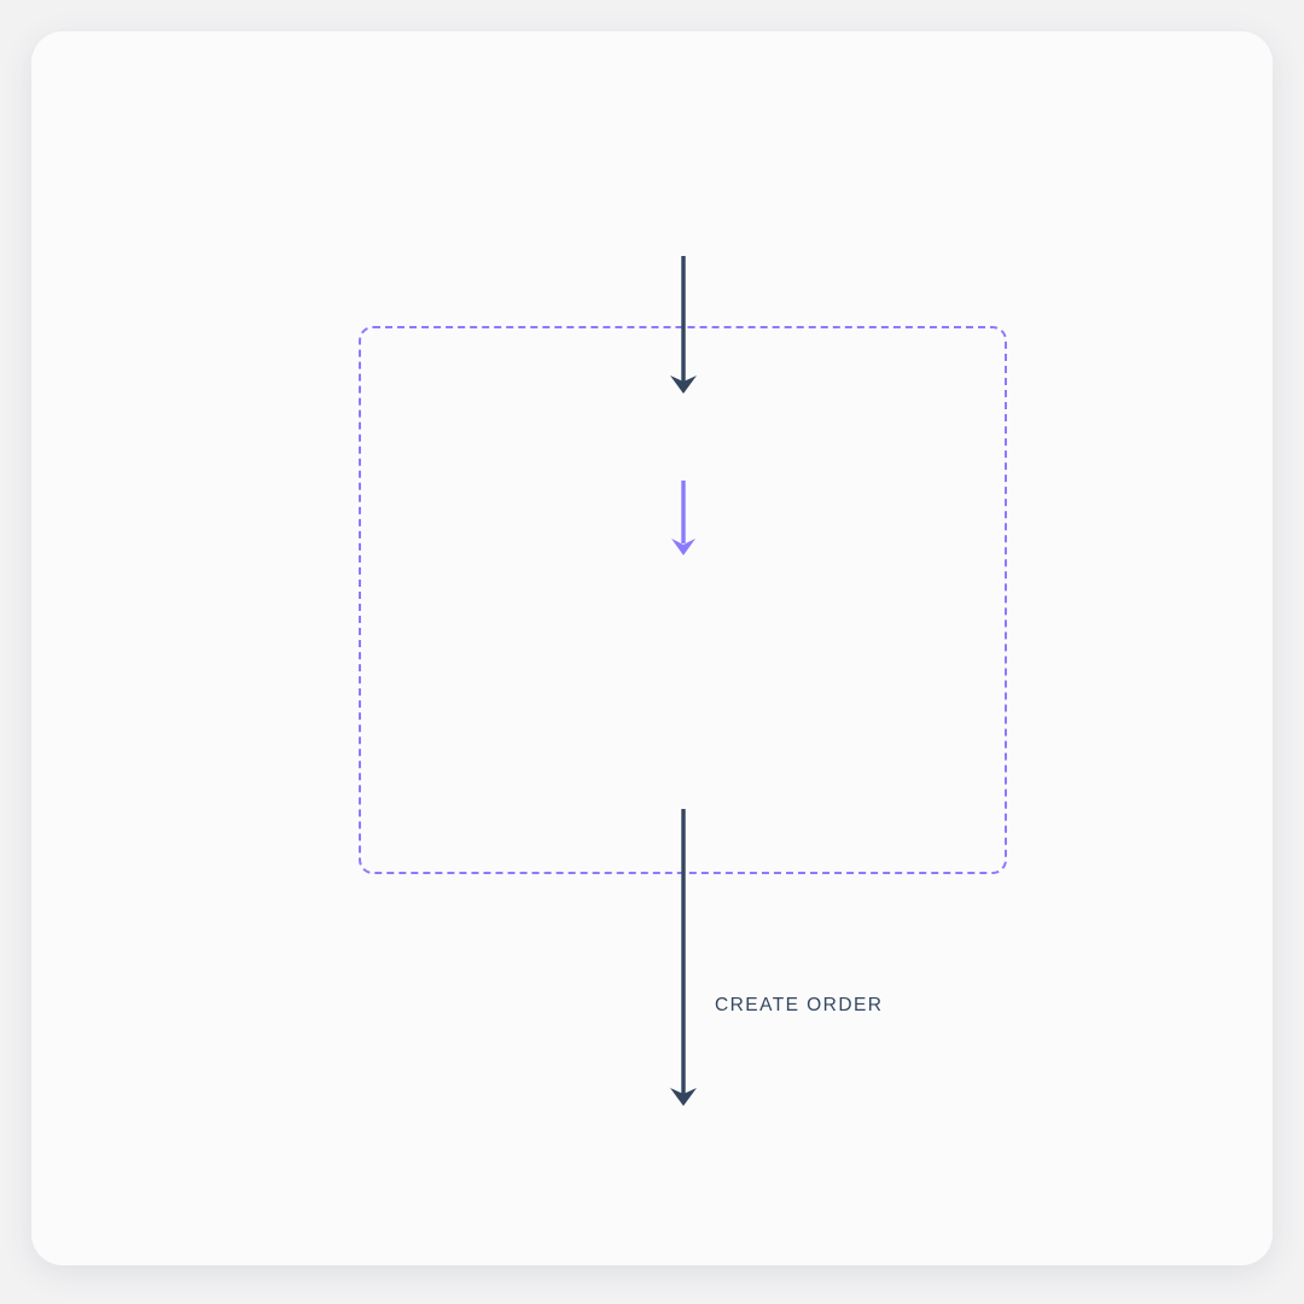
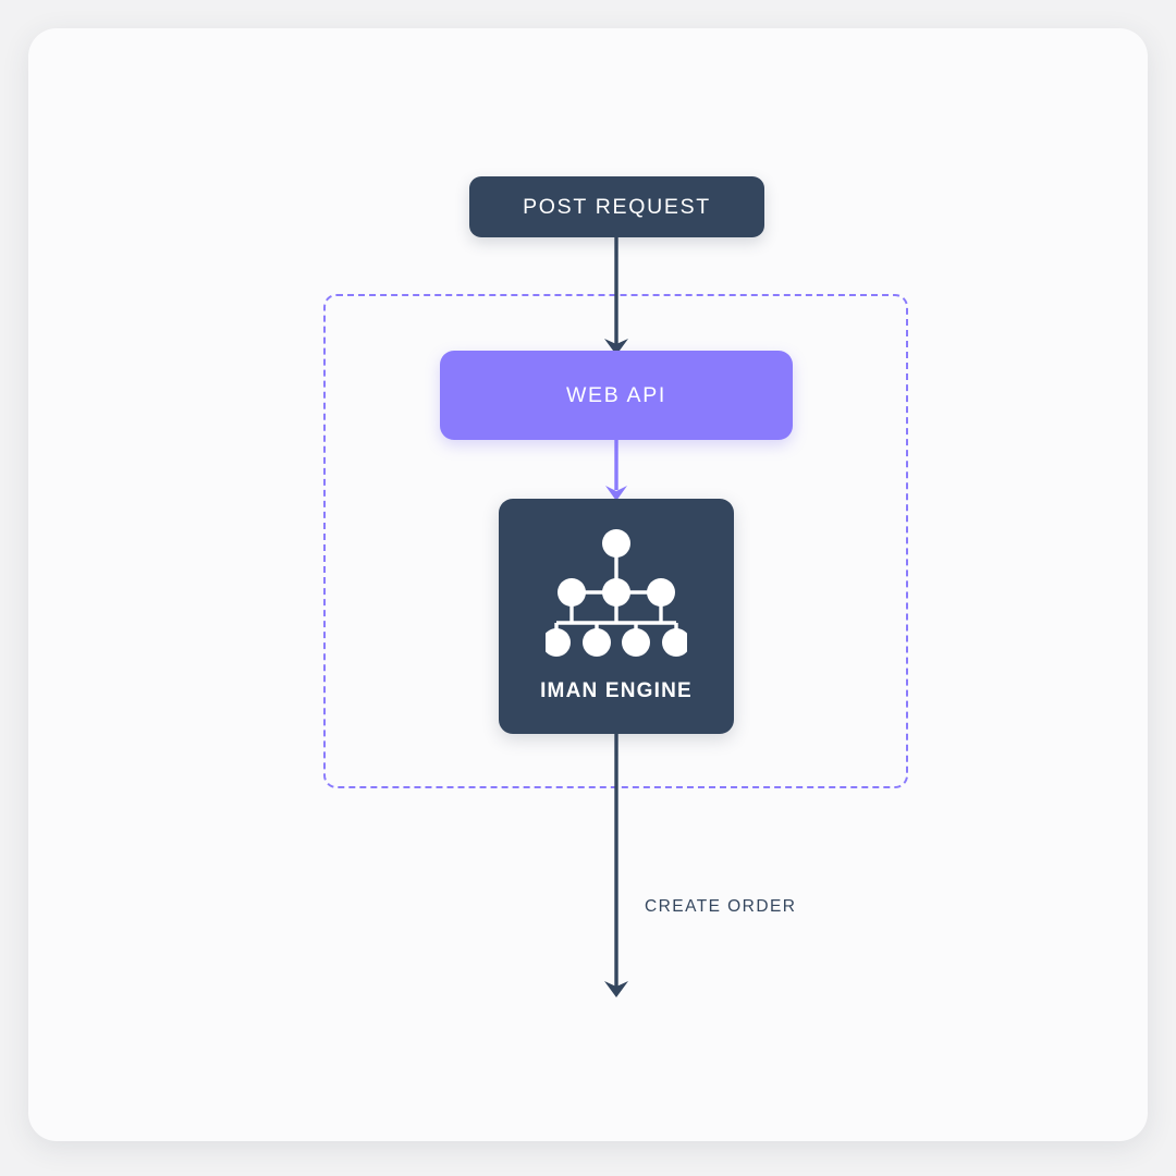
  CREATE ORDER
+ POST REQUEST
+ WEB API
+ IMAN ENGINE
